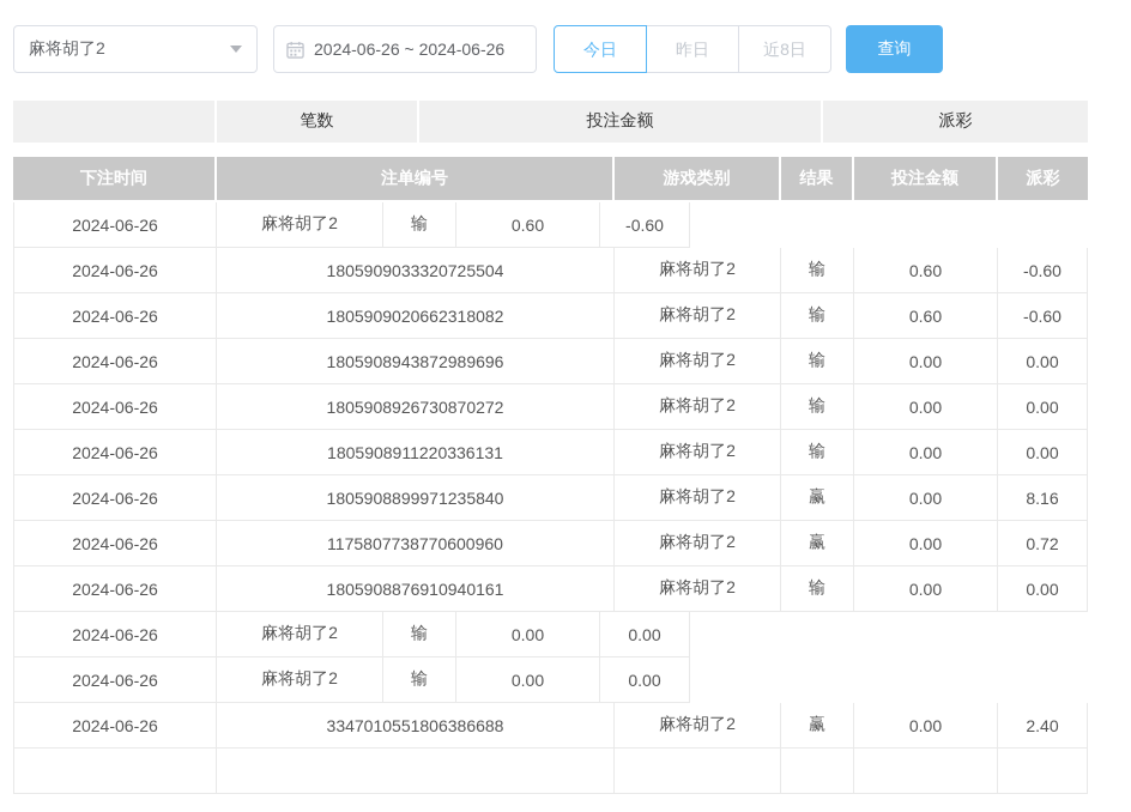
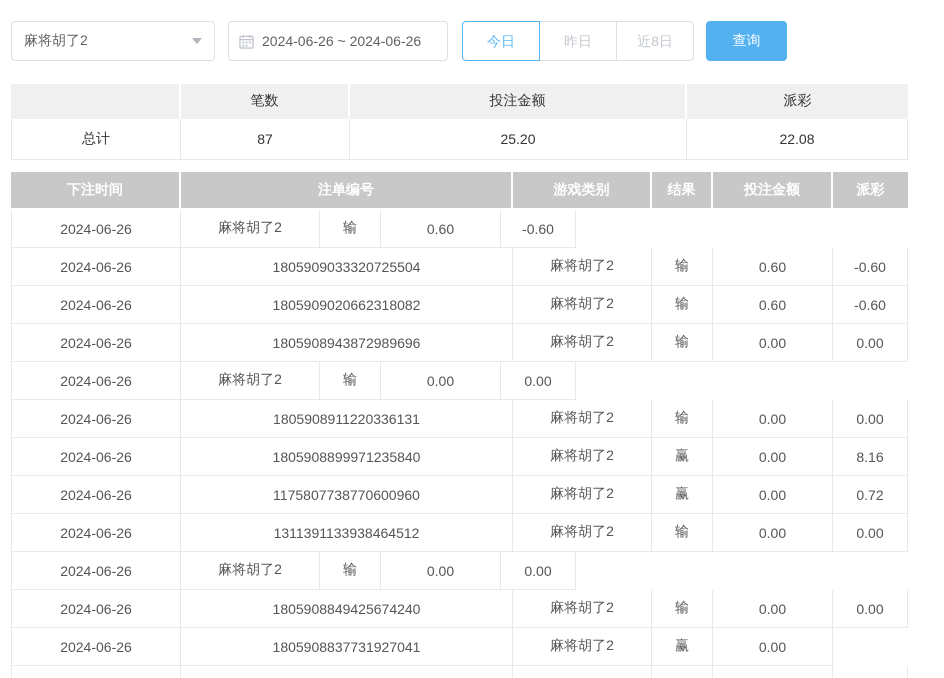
  麻将胡了2
  2024-06-26 ~ 2024-06-26
  今日
  昨日
  近8日
  查询
  笔数
  投注金额
  派彩
+ 总计
+ 87
+ 25.20
+ 22.08
  下注时间
  注单编号
  游戏类别
  结果
  投注金额
  派彩
  2024-06-26
  麻将胡了2
  输
  0.60
  -0.60
  2024-06-26
  1805909033320725504
  麻将胡了2
  输
  0.60
  -0.60
  2024-06-26
  1805909020662318082
  麻将胡了2
  输
  0.60
  -0.60
  2024-06-26
  1805908943872989696
  麻将胡了2
  输
  0.00
  0.00
  2024-06-26
- 1805908926730870272
  麻将胡了2
  输
  0.00
  0.00
  2024-06-26
  1805908911220336131
  麻将胡了2
  输
  0.00
  0.00
  2024-06-26
  1805908899971235840
  麻将胡了2
  赢
  0.00
  8.16
  2024-06-26
  1175807738770600960
  麻将胡了2
  赢
  0.00
  0.72
  2024-06-26
- 1805908876910940161
+ 1311391133938464512
  麻将胡了2
  输
  0.00
  0.00
  2024-06-26
  麻将胡了2
  输
  0.00
  0.00
  2024-06-26
+ 1805908849425674240
  麻将胡了2
  输
  0.00
  0.00
  2024-06-26
- 3347010551806386688
+ 1805908837731927041
  麻将胡了2
  赢
  0.00
- 2.40
